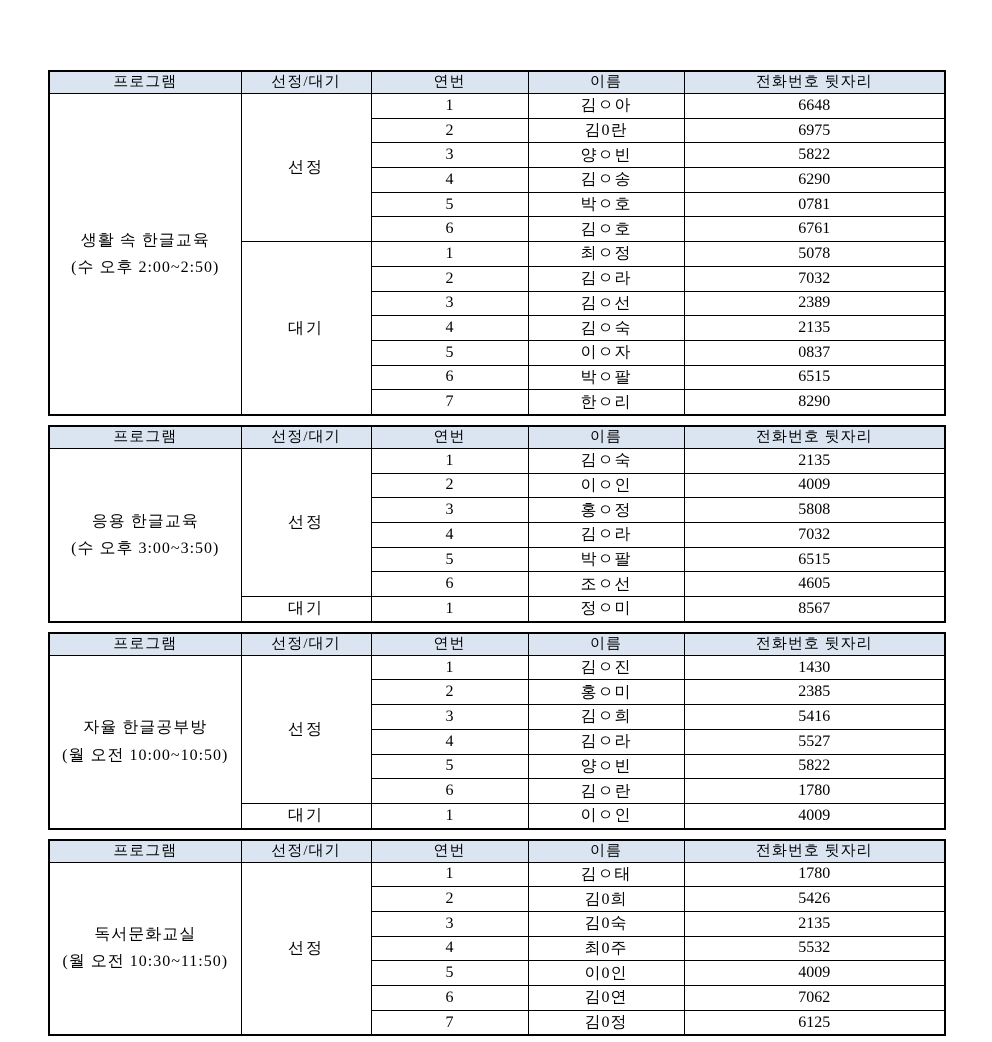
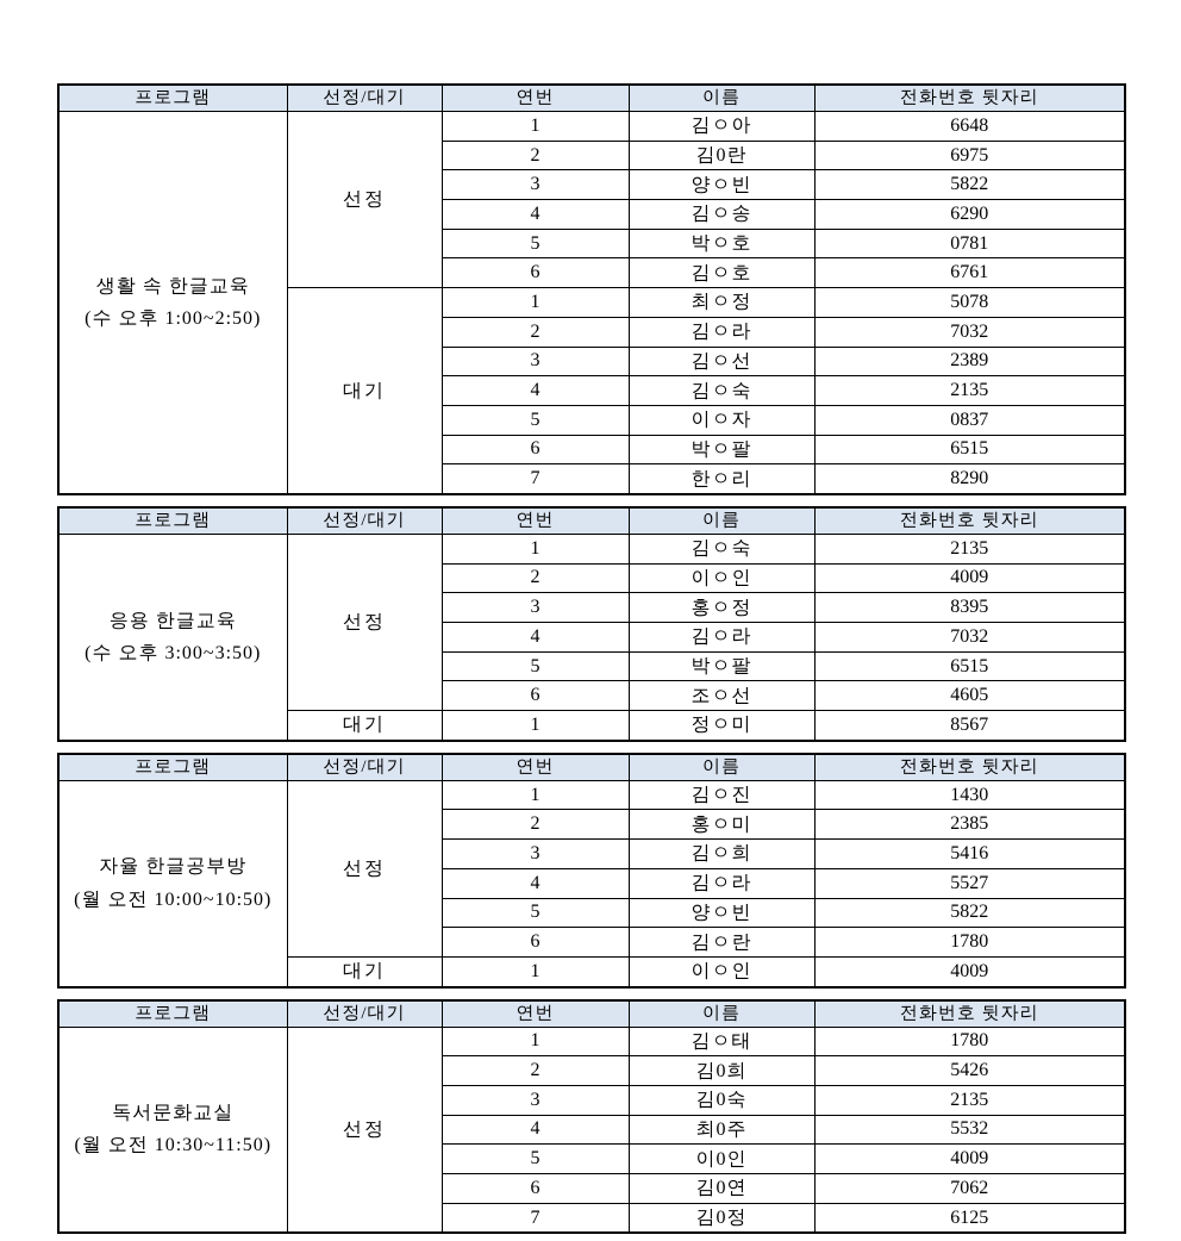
  프로그램	선정/대기	연번	이름	전화번호 뒷자리
- 생활 속 한글교육(수 오후 2:00~2:50)	선정	1	김ㅇ아	6648
+ 생활 속 한글교육(수 오후 1:00~2:50)	선정	1	김ㅇ아	6648
  2	김0란	6975
  3	양ㅇ빈	5822
  4	김ㅇ송	6290
  5	박ㅇ호	0781
  6	김ㅇ호	6761
  대기	1	최ㅇ정	5078
  2	김ㅇ라	7032
  3	김ㅇ선	2389
  4	김ㅇ숙	2135
  5	이ㅇ자	0837
  6	박ㅇ팔	6515
  7	한ㅇ리	8290
  프로그램	선정/대기	연번	이름	전화번호 뒷자리
  응용 한글교육(수 오후 3:00~3:50)	선정	1	김ㅇ숙	2135
  2	이ㅇ인	4009
- 3	홍ㅇ정	5808
+ 3	홍ㅇ정	8395
  4	김ㅇ라	7032
  5	박ㅇ팔	6515
  6	조ㅇ선	4605
  대기	1	정ㅇ미	8567
  프로그램	선정/대기	연번	이름	전화번호 뒷자리
  자율 한글공부방(월 오전 10:00~10:50)	선정	1	김ㅇ진	1430
  2	홍ㅇ미	2385
  3	김ㅇ희	5416
  4	김ㅇ라	5527
  5	양ㅇ빈	5822
  6	김ㅇ란	1780
  대기	1	이ㅇ인	4009
  프로그램	선정/대기	연번	이름	전화번호 뒷자리
  독서문화교실(월 오전 10:30~11:50)	선정	1	김ㅇ태	1780
  2	김0희	5426
  3	김0숙	2135
  4	최0주	5532
  5	이0인	4009
  6	김0연	7062
  7	김0정	6125
